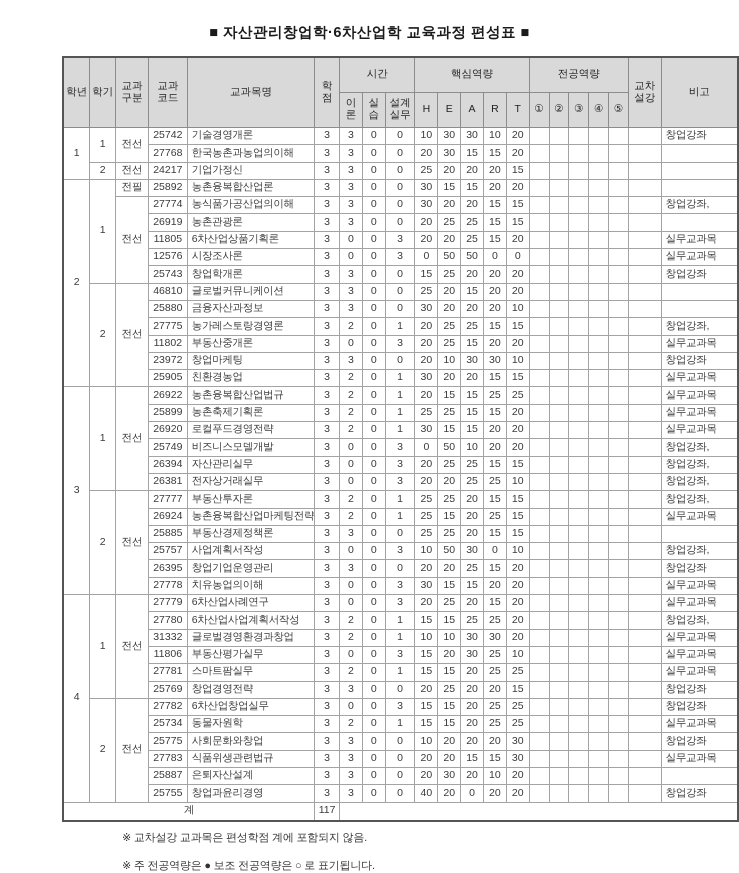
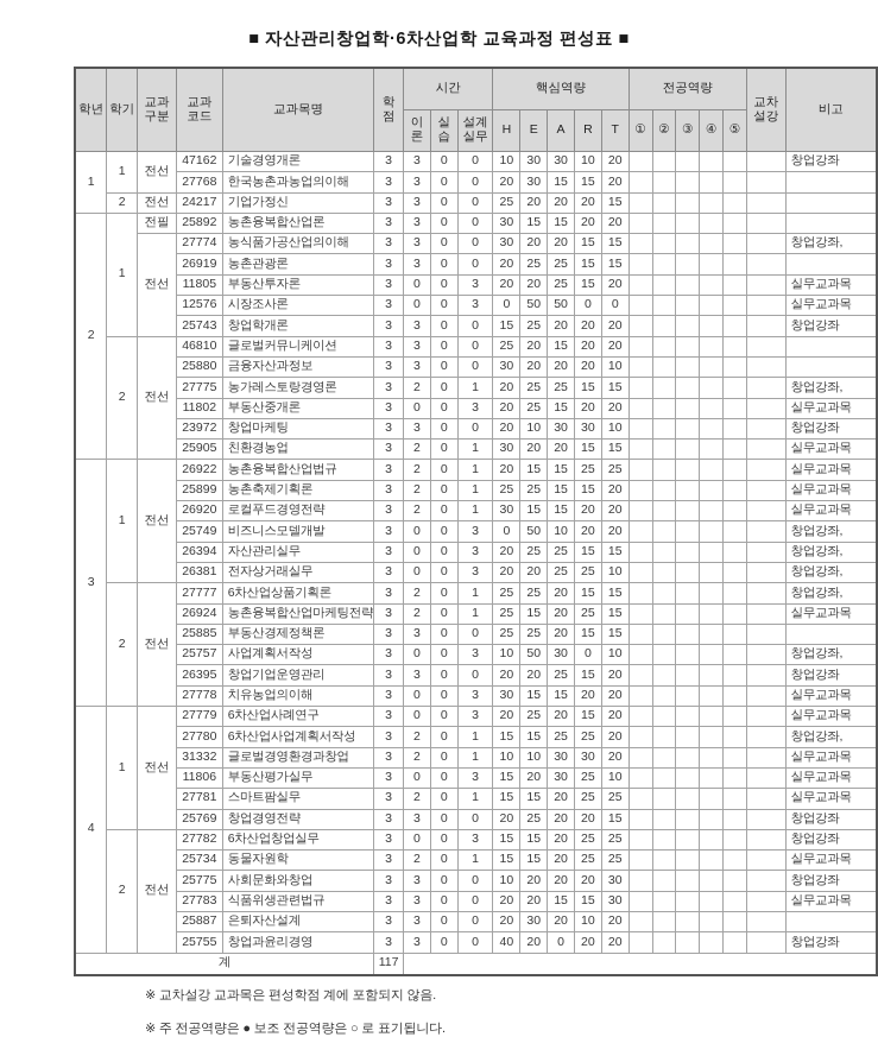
  ■ 자산관리창업학·6차산업학 교육과정 편성표 ■
  학년	학기	교과 구분	교과 코드	교과목명	학 점	시간	핵심역량	전공역량	교차 설강	비고
  이 론	실 습	설계 실무	H	E	A	R	T	①	②	③	④	⑤
- 1	1	전선	25742	기술경영개론	3	3	0	0	10	30	30	10	20							창업강좌
+ 1	1	전선	47162	기술경영개론	3	3	0	0	10	30	30	10	20							창업강좌
  27768	한국농촌과농업의이해	3	3	0	0	20	30	15	15	20
  2	전선	24217	기업가정신	3	3	0	0	25	20	20	20	15
  2	1	전필	25892	농촌융복합산업론	3	3	0	0	30	15	15	20	20
  전선	27774	농식품가공산업의이해	3	3	0	0	30	20	20	15	15							창업강좌,
  26919	농촌관광론	3	3	0	0	20	25	25	15	15
- 11805	6차산업상품기획론	3	0	0	3	20	20	25	15	20							실무교과목
+ 11805	부동산투자론	3	0	0	3	20	20	25	15	20							실무교과목
  12576	시장조사론	3	0	0	3	0	50	50	0	0							실무교과목
  25743	창업학개론	3	3	0	0	15	25	20	20	20							창업강좌
  2	전선	46810	글로벌커뮤니케이션	3	3	0	0	25	20	15	20	20
  25880	금융자산과정보	3	3	0	0	30	20	20	20	10
  27775	농가레스토랑경영론	3	2	0	1	20	25	25	15	15							창업강좌,
  11802	부동산중개론	3	0	0	3	20	25	15	20	20							실무교과목
  23972	창업마케팅	3	3	0	0	20	10	30	30	10							창업강좌
  25905	친환경농업	3	2	0	1	30	20	20	15	15							실무교과목
  3	1	전선	26922	농촌융복합산업법규	3	2	0	1	20	15	15	25	25							실무교과목
  25899	농촌축제기획론	3	2	0	1	25	25	15	15	20							실무교과목
  26920	로컬푸드경영전략	3	2	0	1	30	15	15	20	20							실무교과목
  25749	비즈니스모델개발	3	0	0	3	0	50	10	20	20							창업강좌,
  26394	자산관리실무	3	0	0	3	20	25	25	15	15							창업강좌,
  26381	전자상거래실무	3	0	0	3	20	20	25	25	10							창업강좌,
- 2	전선	27777	부동산투자론	3	2	0	1	25	25	20	15	15							창업강좌,
+ 2	전선	27777	6차산업상품기획론	3	2	0	1	25	25	20	15	15							창업강좌,
  26924	농촌융복합산업마케팅전략	3	2	0	1	25	15	20	25	15							실무교과목
  25885	부동산경제정책론	3	3	0	0	25	25	20	15	15
  25757	사업계획서작성	3	0	0	3	10	50	30	0	10							창업강좌,
  26395	창업기업운영관리	3	3	0	0	20	20	25	15	20							창업강좌
  27778	치유농업의이해	3	0	0	3	30	15	15	20	20							실무교과목
  4	1	전선	27779	6차산업사례연구	3	0	0	3	20	25	20	15	20							실무교과목
  27780	6차산업사업계획서작성	3	2	0	1	15	15	25	25	20							창업강좌,
  31332	글로벌경영환경과창업	3	2	0	1	10	10	30	30	20							실무교과목
  11806	부동산평가실무	3	0	0	3	15	20	30	25	10							실무교과목
  27781	스마트팜실무	3	2	0	1	15	15	20	25	25							실무교과목
  25769	창업경영전략	3	3	0	0	20	25	20	20	15							창업강좌
  2	전선	27782	6차산업창업실무	3	0	0	3	15	15	20	25	25							창업강좌
  25734	동물자원학	3	2	0	1	15	15	20	25	25							실무교과목
  25775	사회문화와창업	3	3	0	0	10	20	20	20	30							창업강좌
  27783	식품위생관련법규	3	3	0	0	20	20	15	15	30							실무교과목
  25887	은퇴자산설계	3	3	0	0	20	30	20	10	20
  25755	창업과윤리경영	3	3	0	0	40	20	0	20	20							창업강좌
  계	117
  ※ 교차설강 교과목은 편성학점 계에 포함되지 않음.
  ※ 주 전공역량은 ● 보조 전공역량은 ○ 로 표기됩니다.
